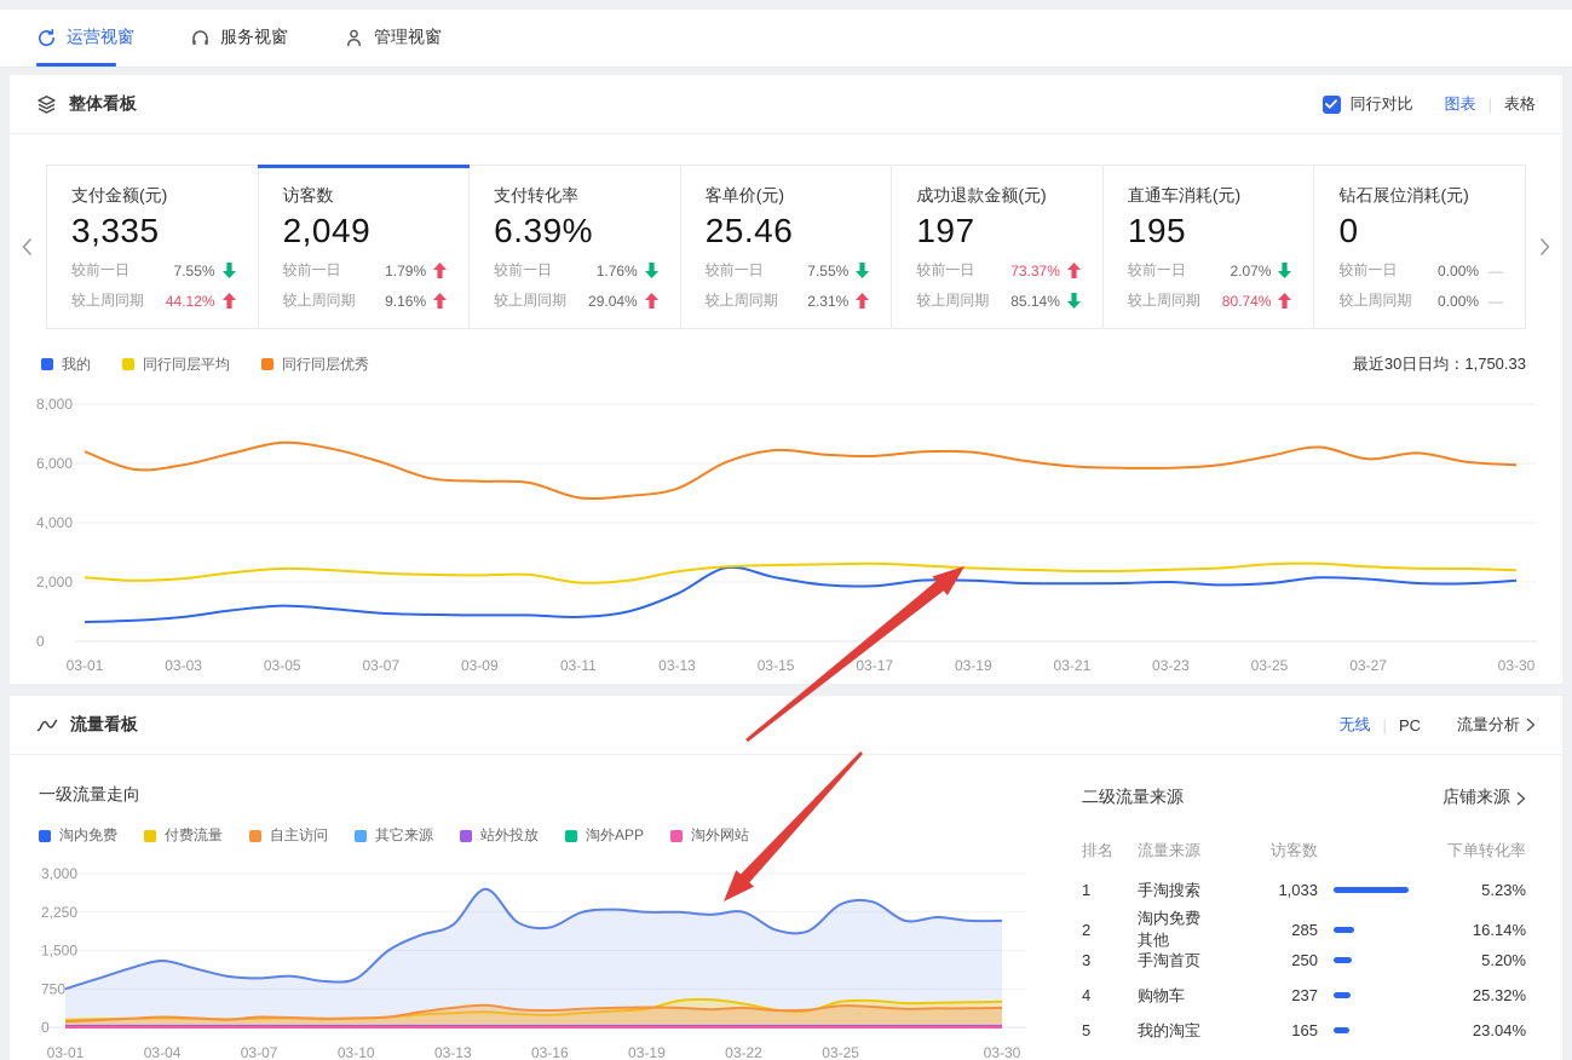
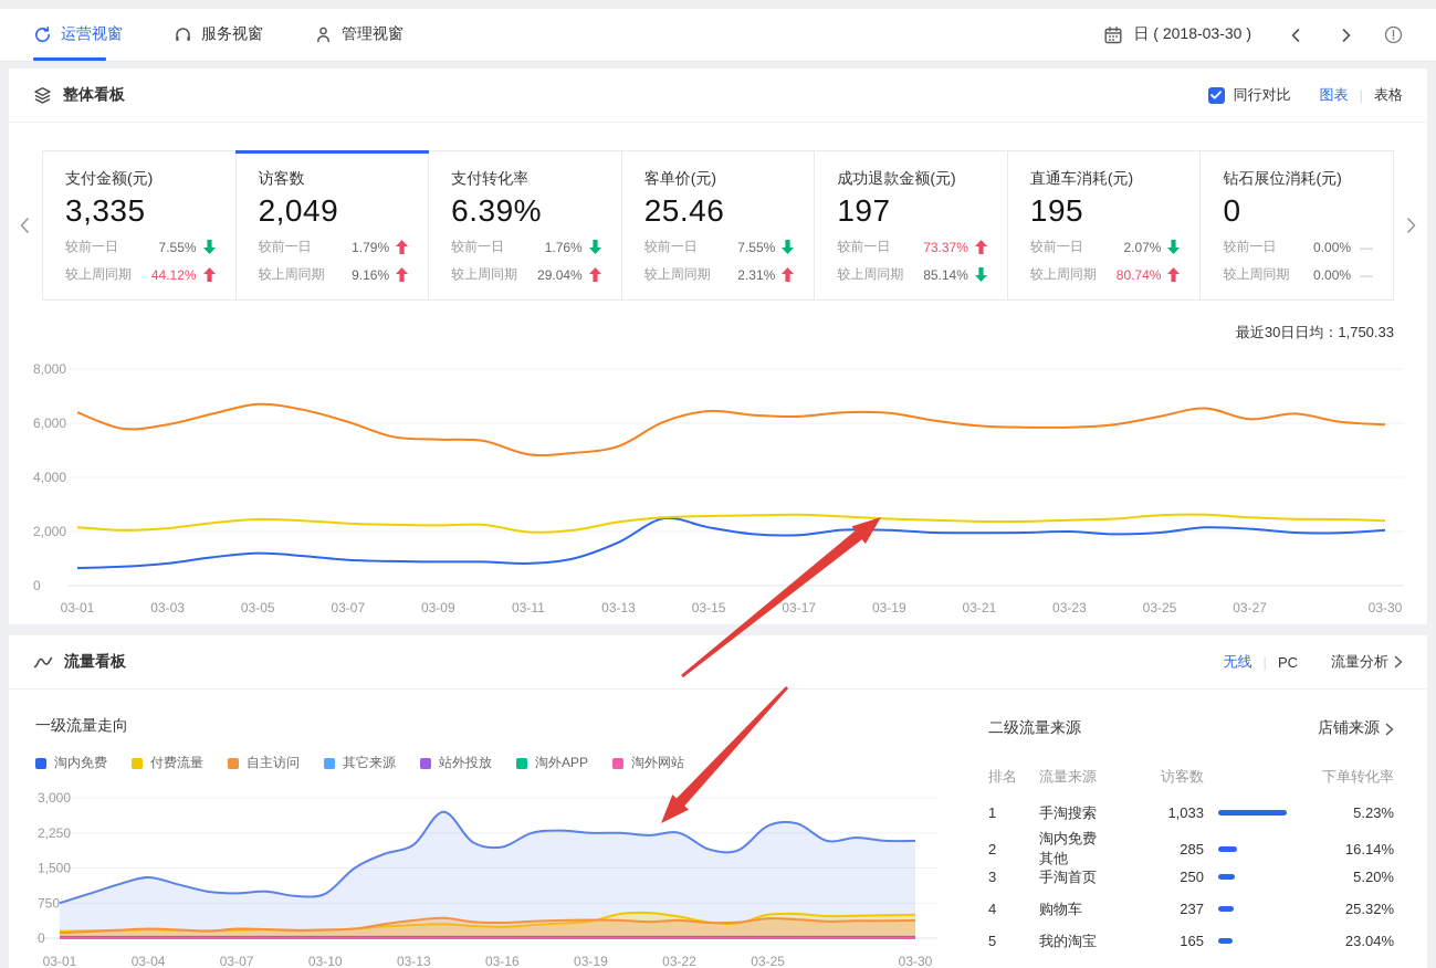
  运营视窗
  服务视窗
  管理视窗
+ 日 ( 2018-03-30 )
  整体看板
  同行对比
  图表
  |
  表格
  支付金额(元)
  3,335
  较前一日
  7.55%
  较上周同期
  44.12%
  访客数
  2,049
  较前一日
  1.79%
  较上周同期
  9.16%
  支付转化率
  6.39%
  较前一日
  1.76%
  较上周同期
  29.04%
  客单价(元)
  25.46
  较前一日
  7.55%
  较上周同期
  2.31%
  成功退款金额(元)
  197
  较前一日
  73.37%
  较上周同期
  85.14%
  直通车消耗(元)
  195
  较前一日
  2.07%
  较上周同期
  80.74%
  钻石展位消耗(元)
  0
  较前一日
  0.00%
  —
  较上周同期
  0.00%
  —
- 我的
- 同行同层平均
- 同行同层优秀
  最近30日日均：1,750.33
  0
  2,000
  4,000
  6,000
  8,000
  03-01
  03-03
  03-05
  03-07
  03-09
  03-11
  03-13
  03-15
  03-17
  03-19
  03-21
  03-23
  03-25
  03-27
  03-30
  流量看板
  无线
  |
  PC
  流量分析
  一级流量走向
  淘内免费
  付费流量
  自主访问
  其它来源
  站外投放
  淘外APP
  淘外网站
  0
  750
  1,500
  2,250
  3,000
  03-01
  03-04
  03-07
  03-10
  03-13
  03-16
  03-19
  03-22
  03-25
  03-30
  二级流量来源
  店铺来源
  排名
  流量来源
  访客数
  下单转化率
  1
  手淘搜索
  1,033
  5.23%
  2
  淘内免费其他
  285
  16.14%
  3
  手淘首页
  250
  5.20%
  4
  购物车
  237
  25.32%
  5
  我的淘宝
  165
  23.04%
